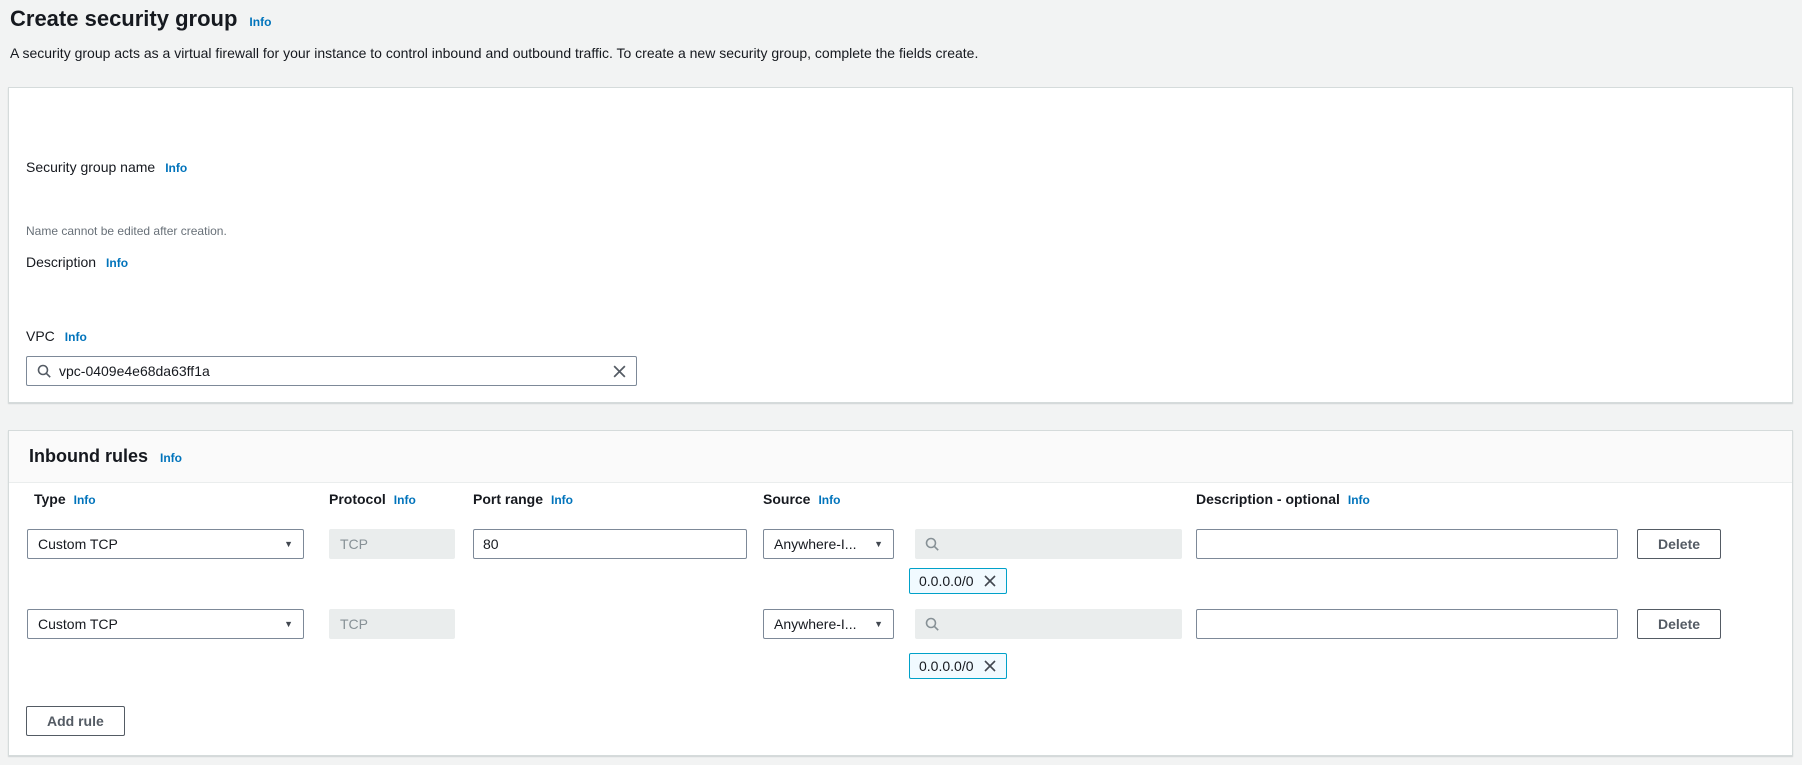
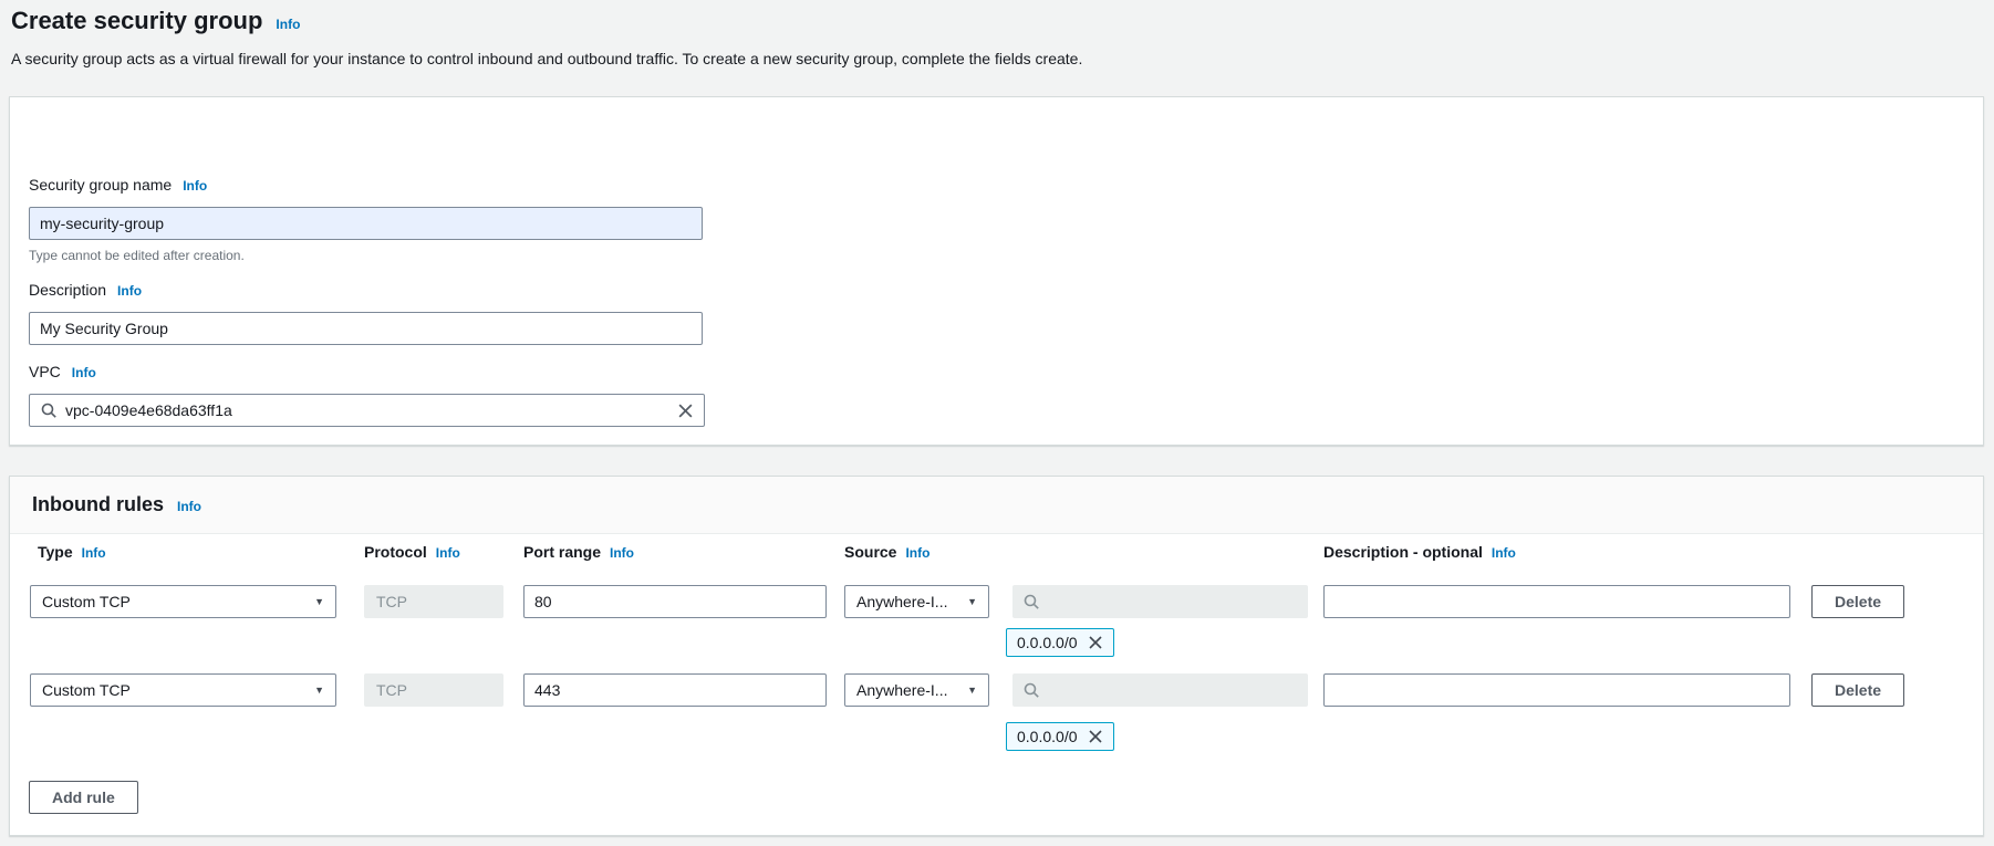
  Create security group
  Info
  A security group acts as a virtual firewall for your instance to control inbound and outbound traffic. To create a new security group, complete the fields create.
  Security group name
  Info
+ my-security-group
- Name cannot be edited after creation.
+ Type cannot be edited after creation.
  Description
  Info
+ My Security Group
  VPC
  Info
  vpc-0409e4e68da63ff1a
  Inbound rules
  Info
  Type
  Info
  Protocol
  Info
  Port range
  Info
  Source
  Info
  Description - optional
  Info
  Custom TCP
  ▼
  TCP
  80
  Anywhere-I...
  ▼
  Delete
  0.0.0.0/0
  Custom TCP
  ▼
  TCP
+ 443
  Anywhere-I...
  ▼
  Delete
  0.0.0.0/0
  Add rule
